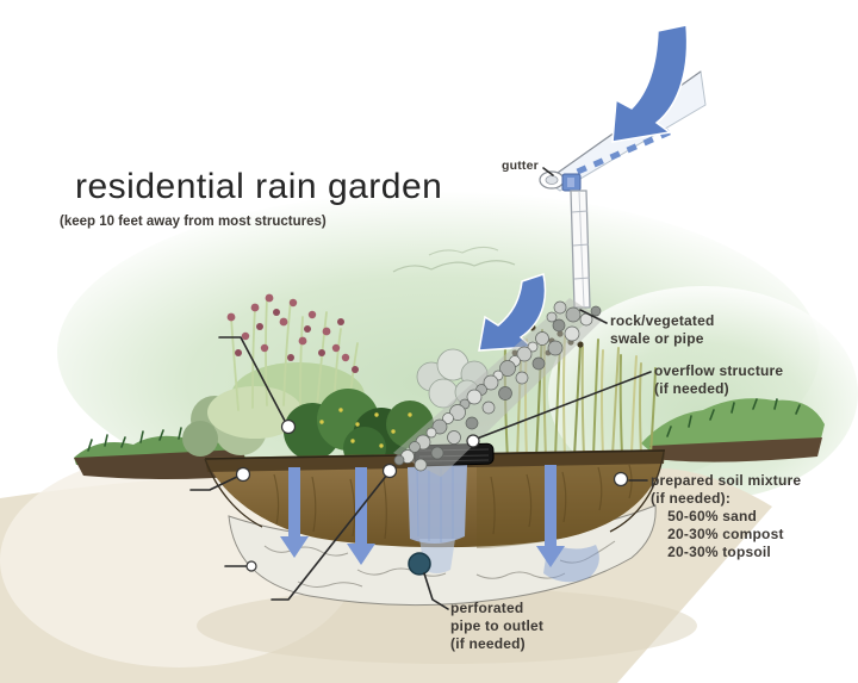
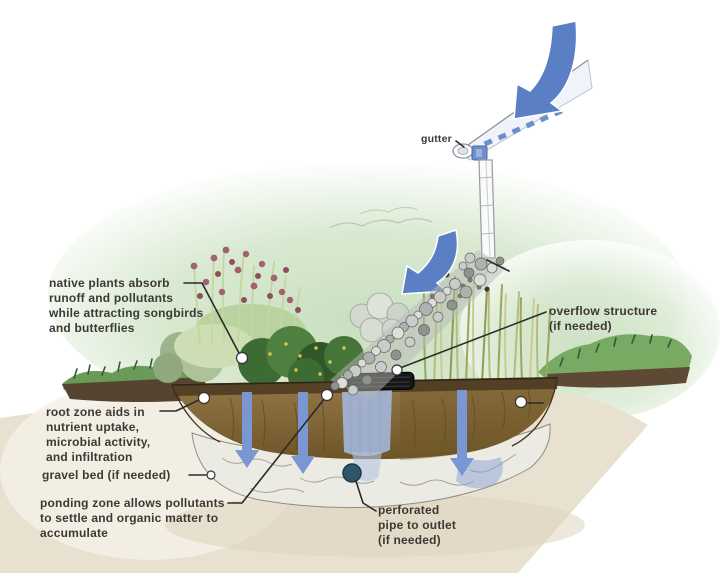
- residential rain garden
- (keep 10 feet away from most structures)
  gutter
- rock/vegetated
- swale or pipe
  overflow structure
  (if needed)
+ native plants absorb
+ runoff and pollutants
+ while attracting songbirds
+ and butterflies
+ root zone aids in
+ nutrient uptake,
+ microbial activity,
+ and infiltration
+ gravel bed (if needed)
+ ponding zone allows pollutants
+ to settle and organic matter to
+ accumulate
  perforated
  pipe to outlet
  (if needed)
- prepared soil mixture
- (if needed):
- 50-60% sand
- 20-30% compost
- 20-30% topsoil
